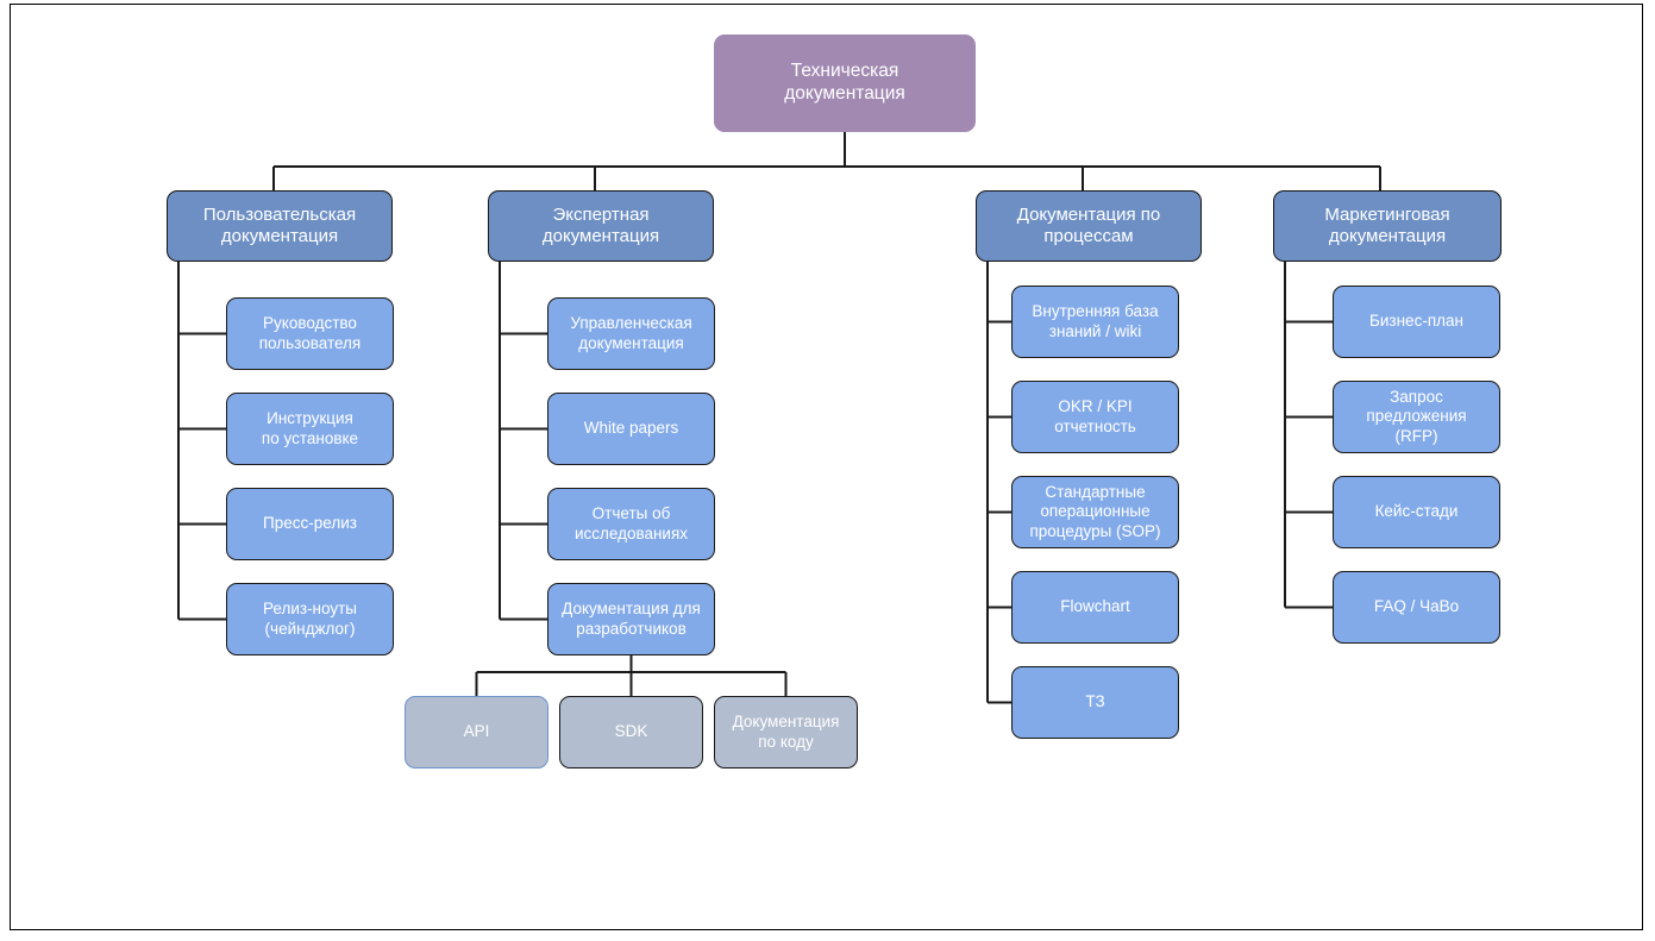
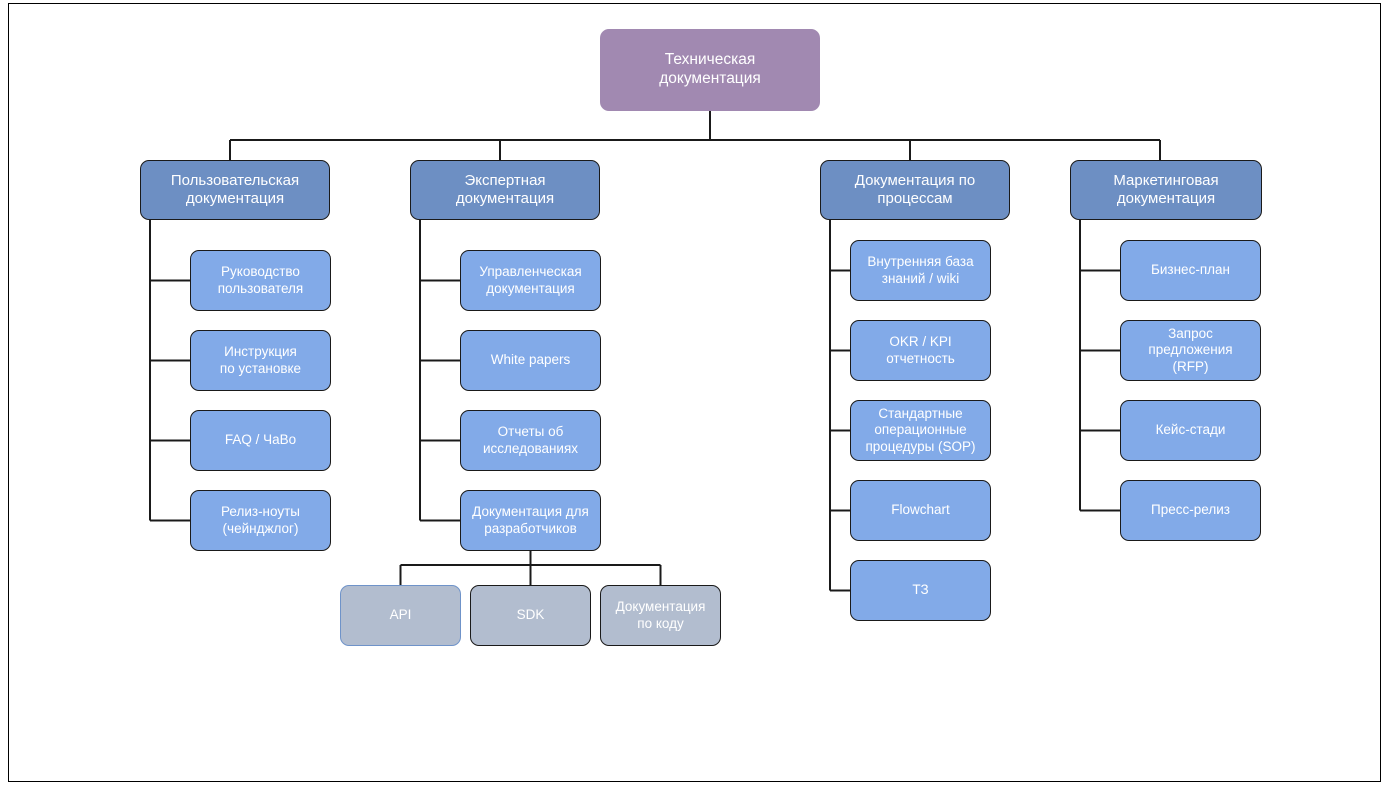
  Техническая
  документация
  Пользовательская
  документация
  Руководство
  пользователя
  Инструкция
  по установке
- Пресс-релиз
+ FAQ / ЧаВо
  Релиз-ноуты
  (чейнджлог)
  Экспертная
  документация
  Управленческая
  документация
  White papers
  Отчеты об
  исследованиях
  Документация для
  разработчиков
  API
  SDK
  Документация
  по коду
  Документация по
  процессам
  Внутренняя база
  знаний / wiki
  OKR / KPI
  отчетность
  Стандартные
  операционные
  процедуры (SOP)
  Flowchart
  ТЗ
  Маркетинговая
  документация
  Бизнес-план
  Запрос
  предложения
  (RFP)
  Кейс-стади
- FAQ / ЧаВо
+ Пресс-релиз
